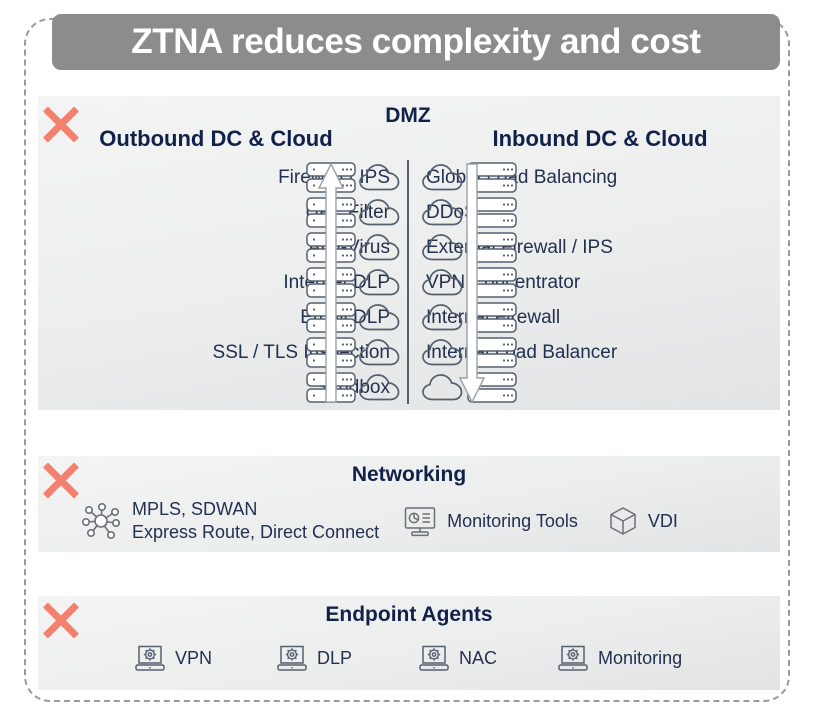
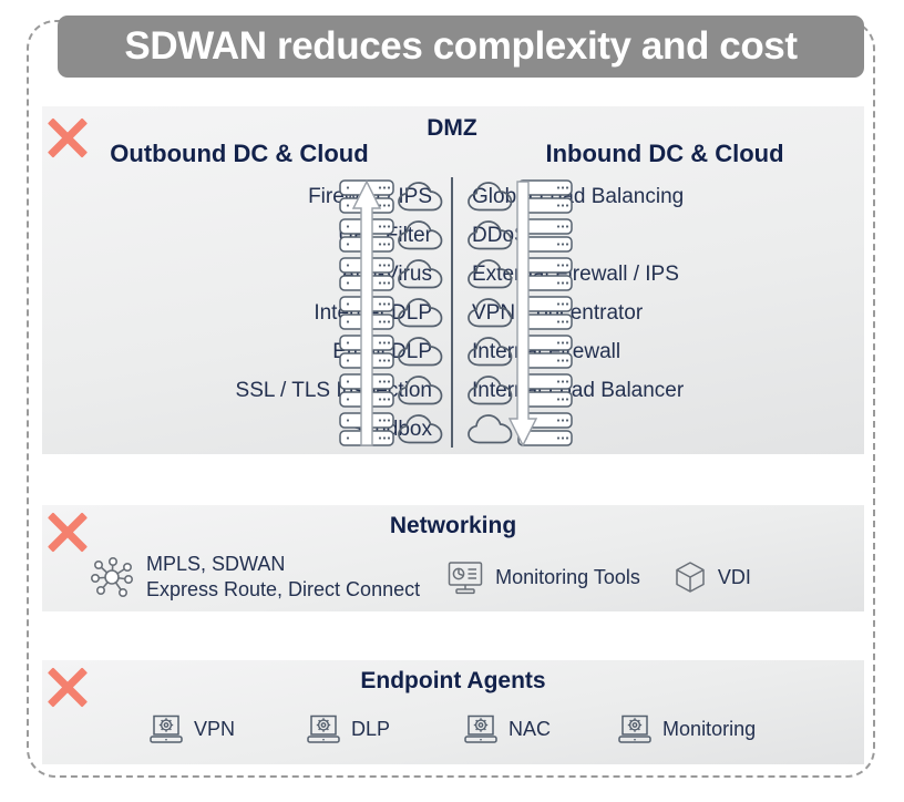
- ZTNA reduces complexity and cost
+ SDWAN reduces complexity and cost
  DMZ
  Outbound DC & Cloud
  Inbound DC & Cloud
  Firewl /PS
  UL Flter
  Ai-Vrus
  Interet DLP
  Emil DLP
  SSL / TLS Insecion
  Sndbox
  Globl Load Balancing
  Extal Firewall / IPS
  VPNoncentrator
  Interal Firewall
  Interal Load Balancer
  Networking
  MPLS, SDWAN
  Express Route, Direct Connect
  Monitoring Tools
  VDI
  Endpoint Agents
  VPN
  DLP
  NAC
  Monitoring
